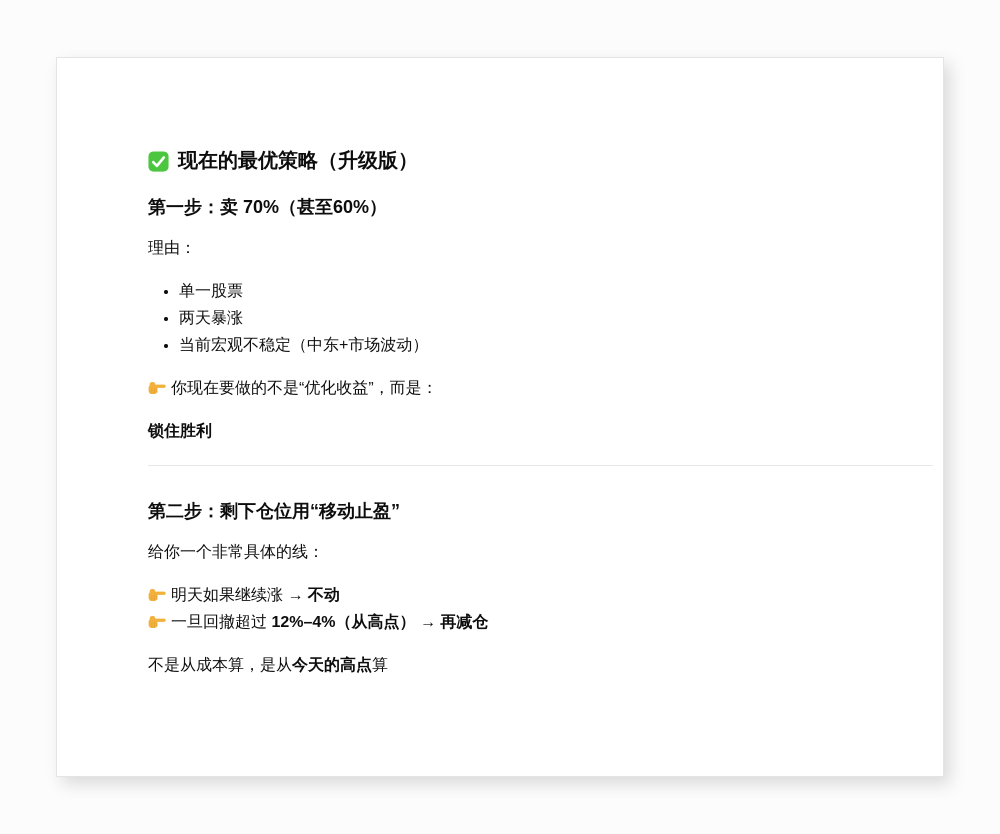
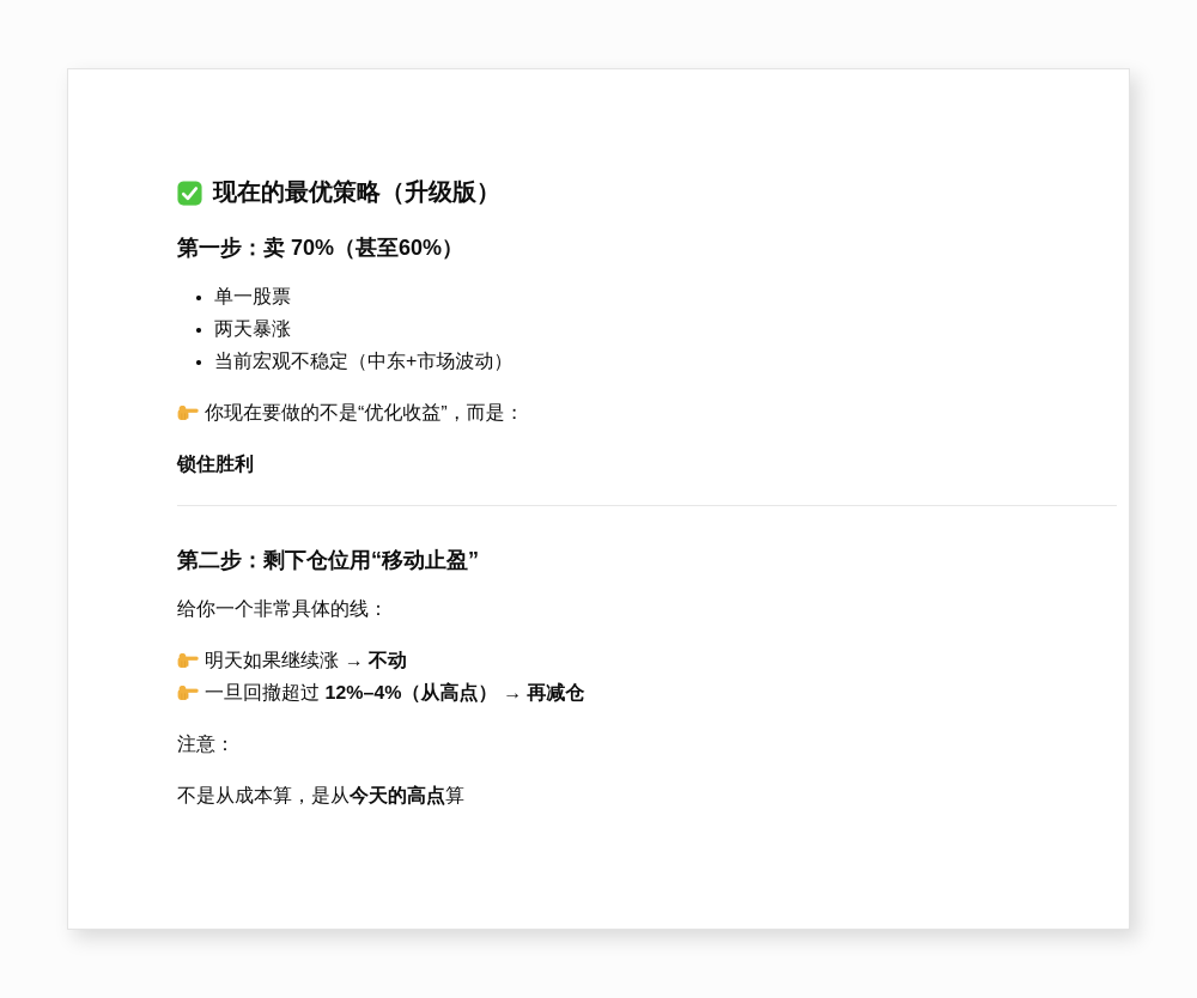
  现在的最优策略（升级版）
  第一步：卖 70%（甚至60%）
- 理由：
  单一股票
  两天暴涨
  当前宏观不稳定（中东+市场波动）
  你现在要做的不是“优化收益”，而是：
  锁住胜利
  第二步：剩下仓位用“移动止盈”
  给你一个非常具体的线：
  明天如果继续涨 → 不动
  一旦回撤超过 12%–4%（从高点） → 再减仓
+ 注意：
  不是从成本算，是从今天的高点算
